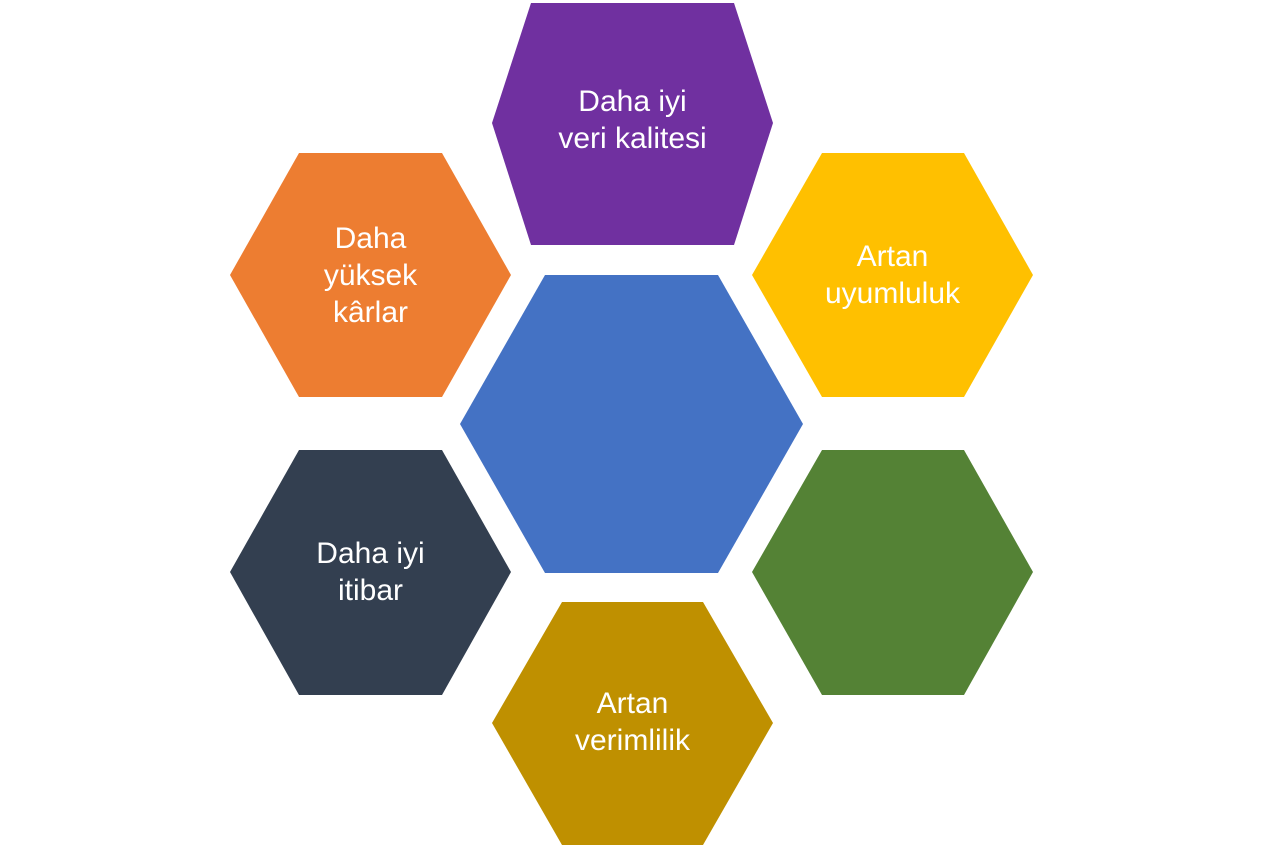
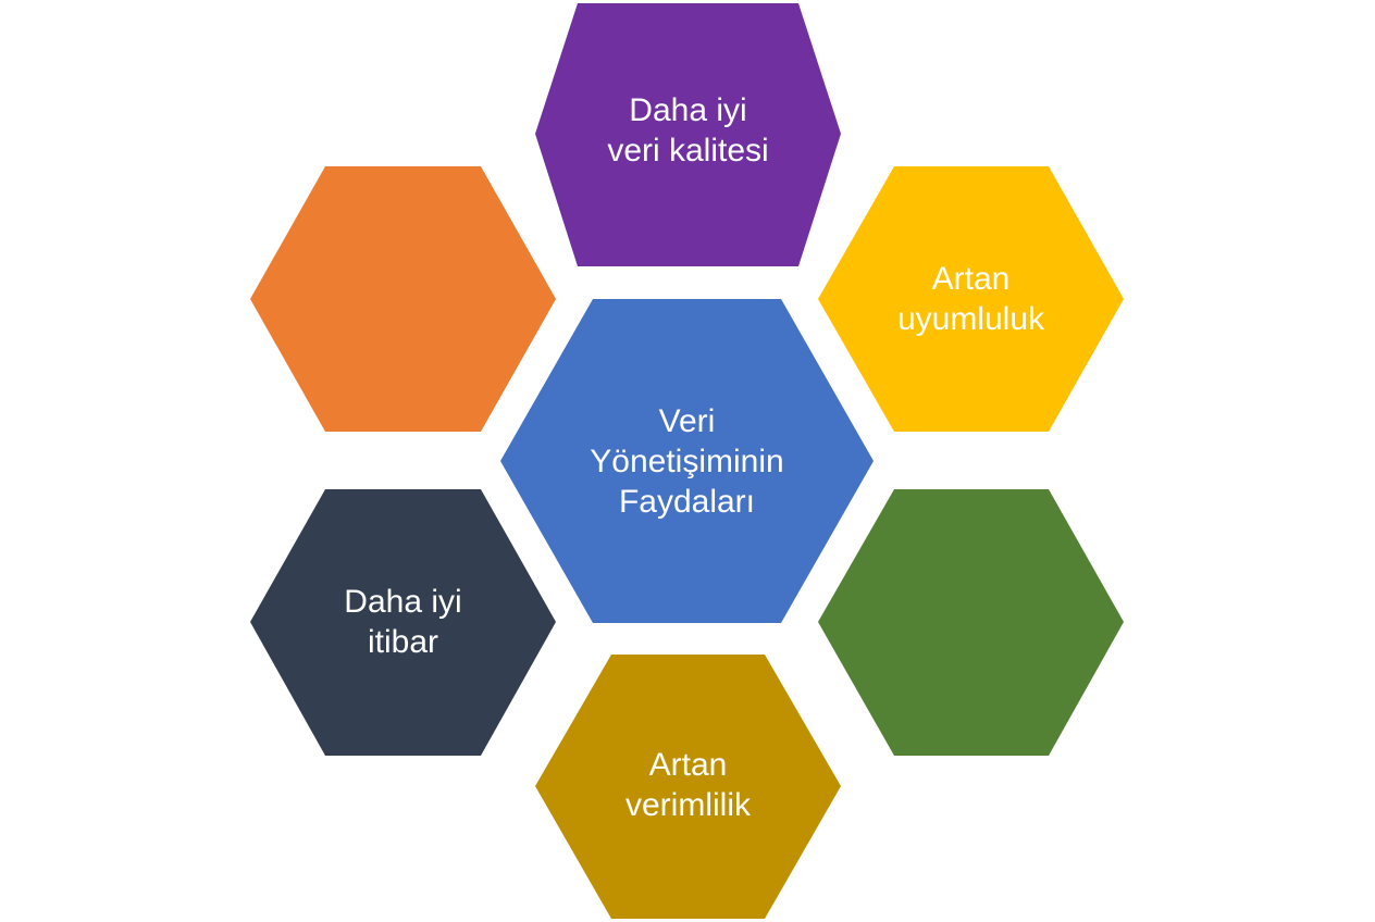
  Daha iyi
  veri kalitesi
- Daha
- yüksek
- kârlar
  Artan
  uyumluluk
+ Veri
+ Yönetişiminin
+ Faydaları
  Daha iyi
  itibar
  Artan
  verimlilik
